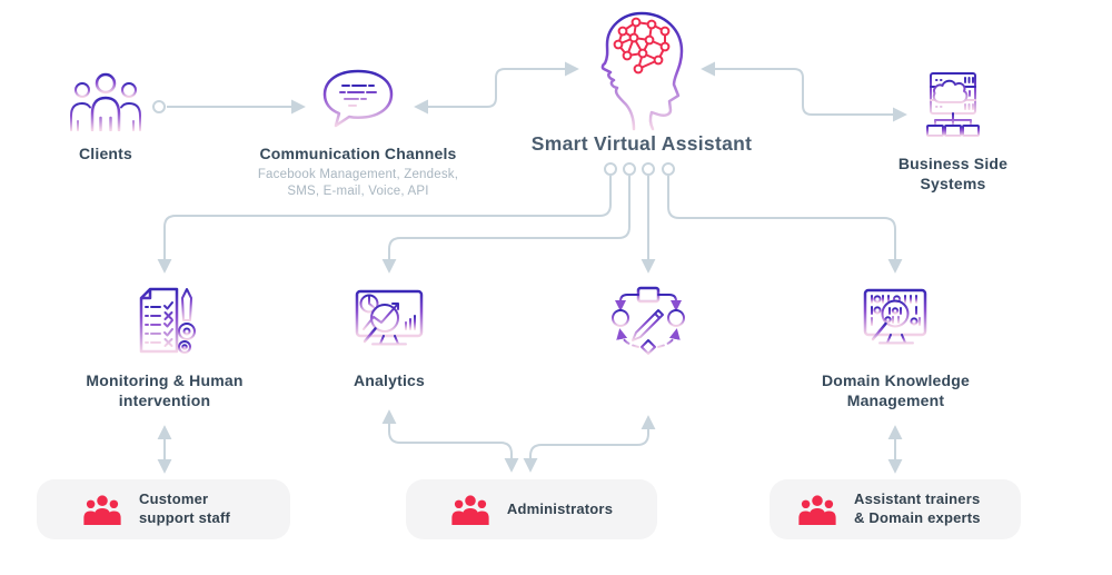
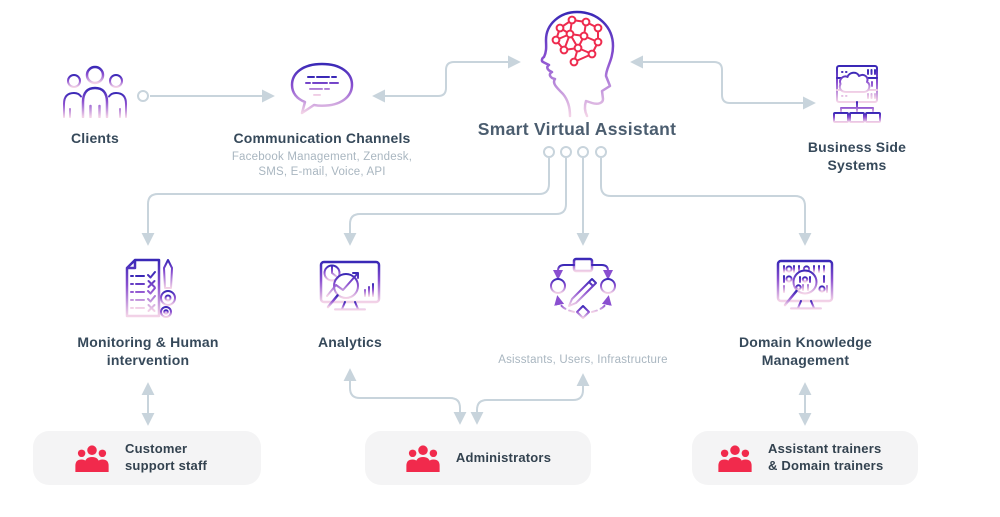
  Clients
  Communication Channels
  Facebook Management, Zendesk, SMS, E-mail, Voice, API
  Smart Virtual Assistant
  Business Side Systems
  Monitoring & Human intervention
  Analytics
+ Asisstants, Users, Infrastructure
  Domain Knowledge Management
  Customer support staff
  Administrators
- Assistant trainers & Domain experts
+ Assistant trainers & Domain trainers
